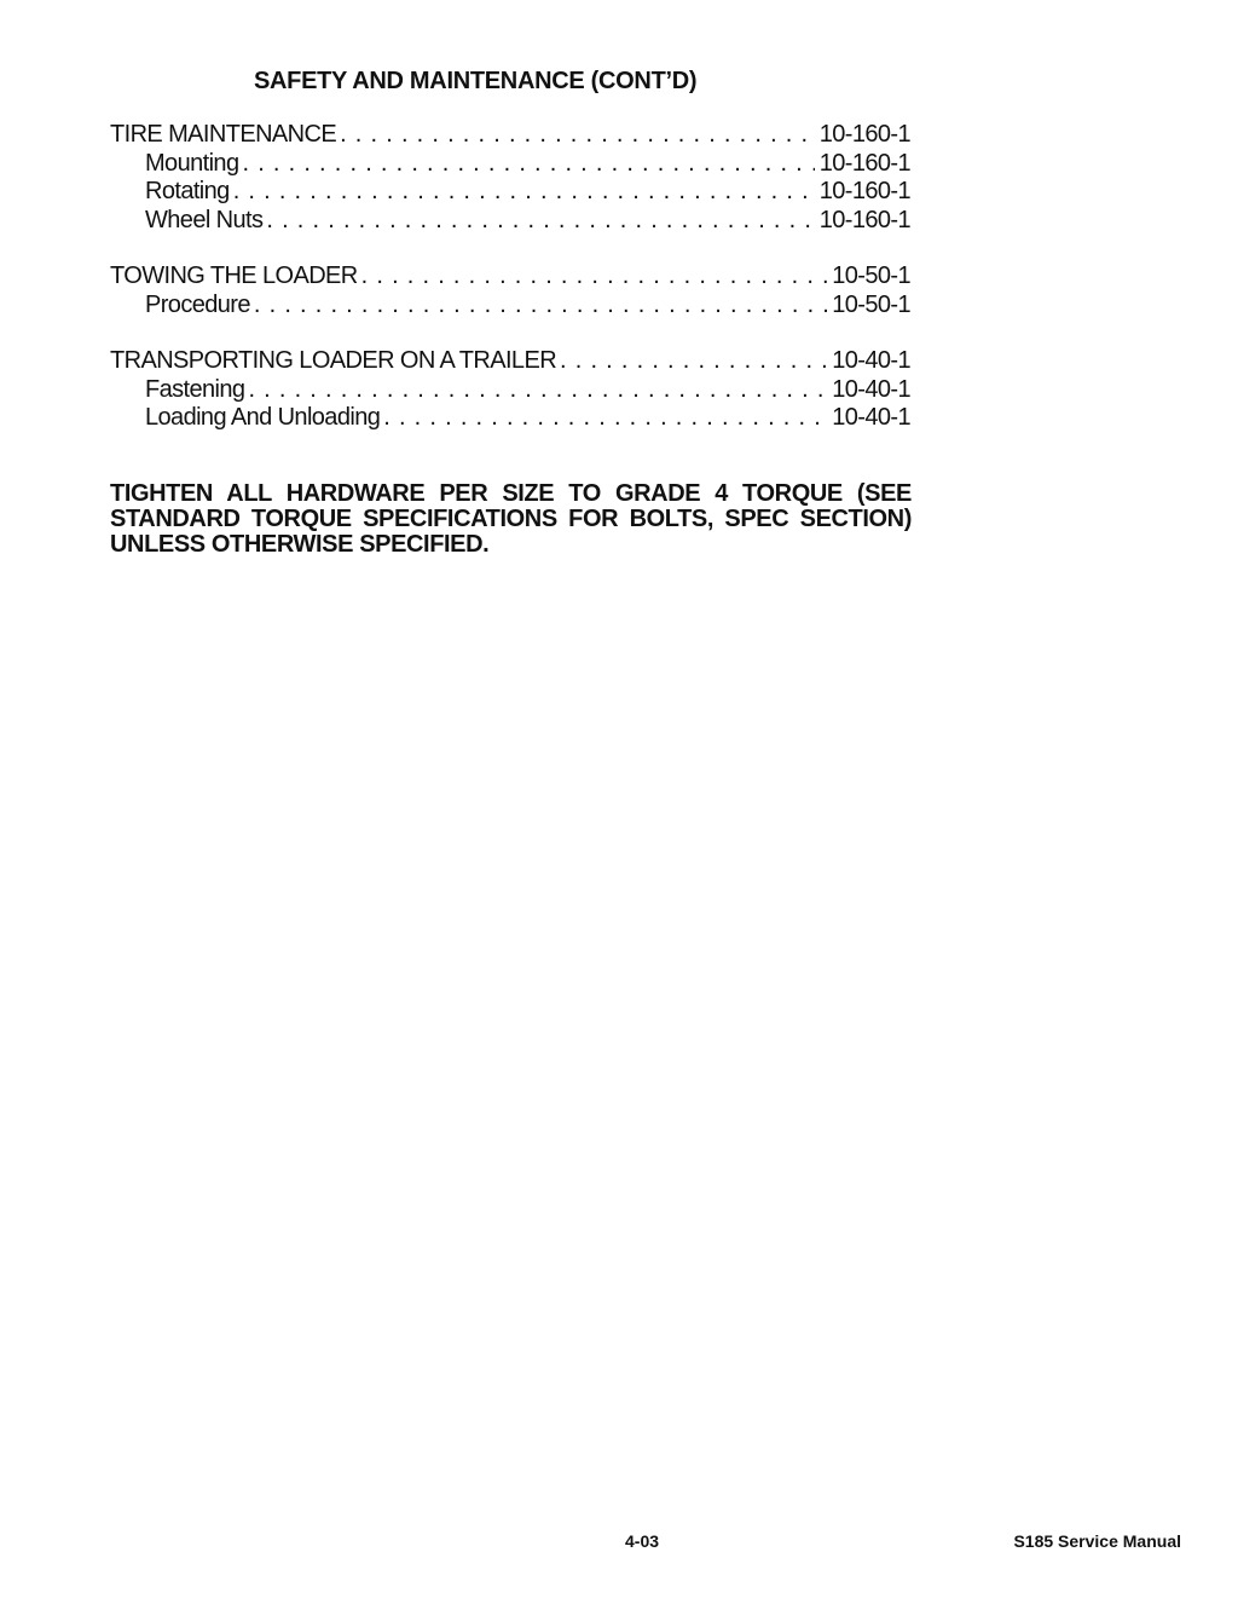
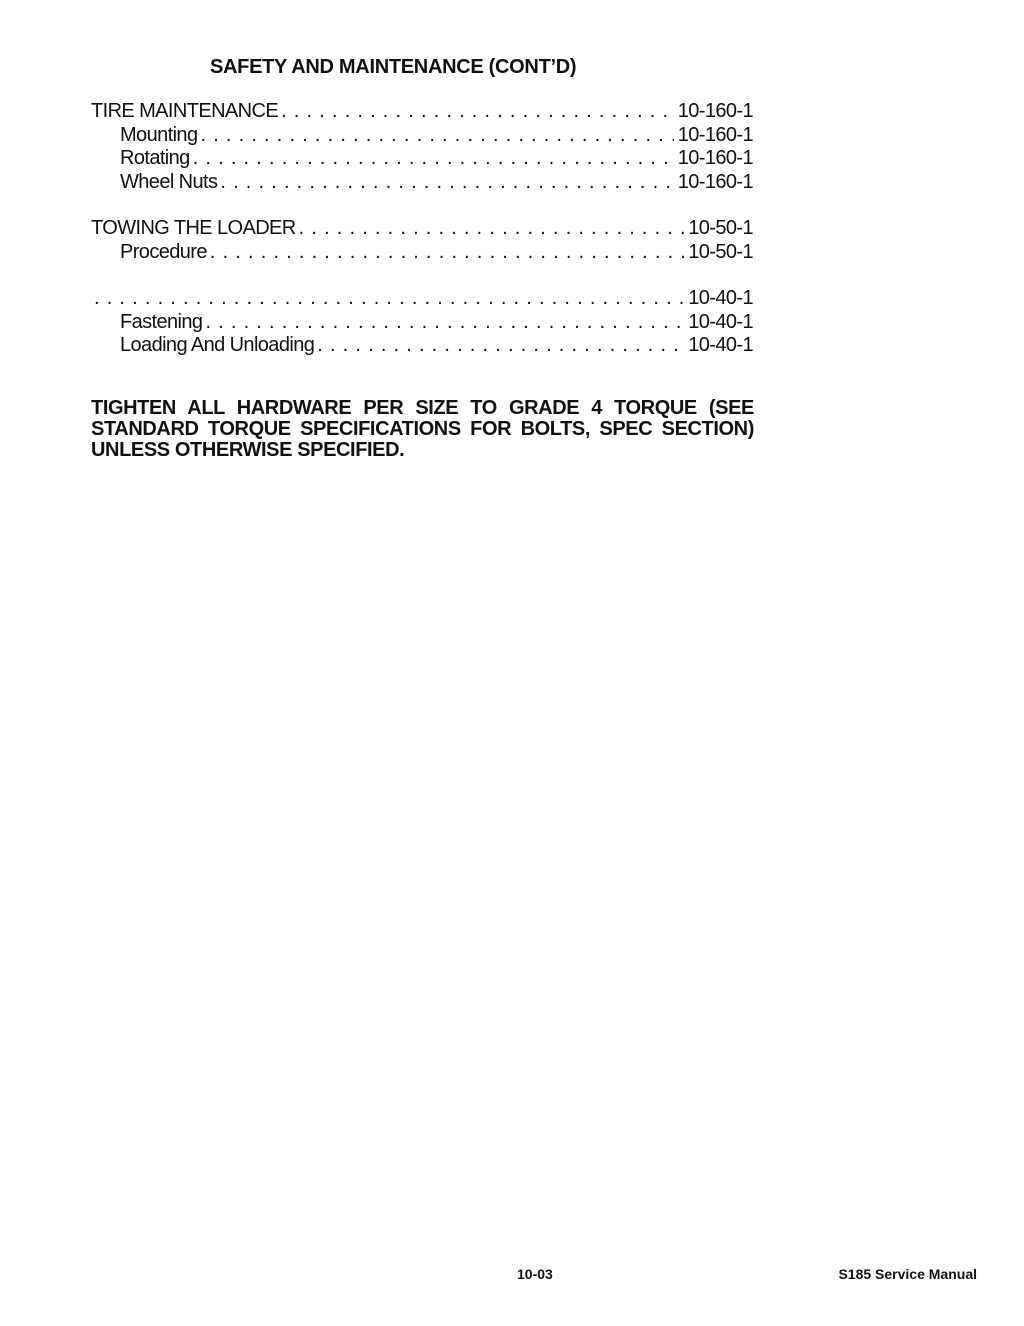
  SAFETY AND MAINTENANCE (CONT’D)
  TIRE MAINTENANCE
  10-160-1
  Mounting
  10-160-1
  Rotating
  10-160-1
  Wheel Nuts
  10-160-1
  TOWING THE LOADER
  10-50-1
  Procedure
  10-50-1
- TRANSPORTING LOADER ON A TRAILER
  10-40-1
  Fastening
  10-40-1
  Loading And Unloading
  10-40-1
  TIGHTEN ALL HARDWARE PER SIZE TO GRADE 4 TORQUE (SEE STANDARD TORQUE SPECIFICATIONS FOR BOLTS, SPEC SECTION) UNLESS OTHERWISE SPECIFIED.
- 4-03
+ 10-03
  S185 Service Manual
